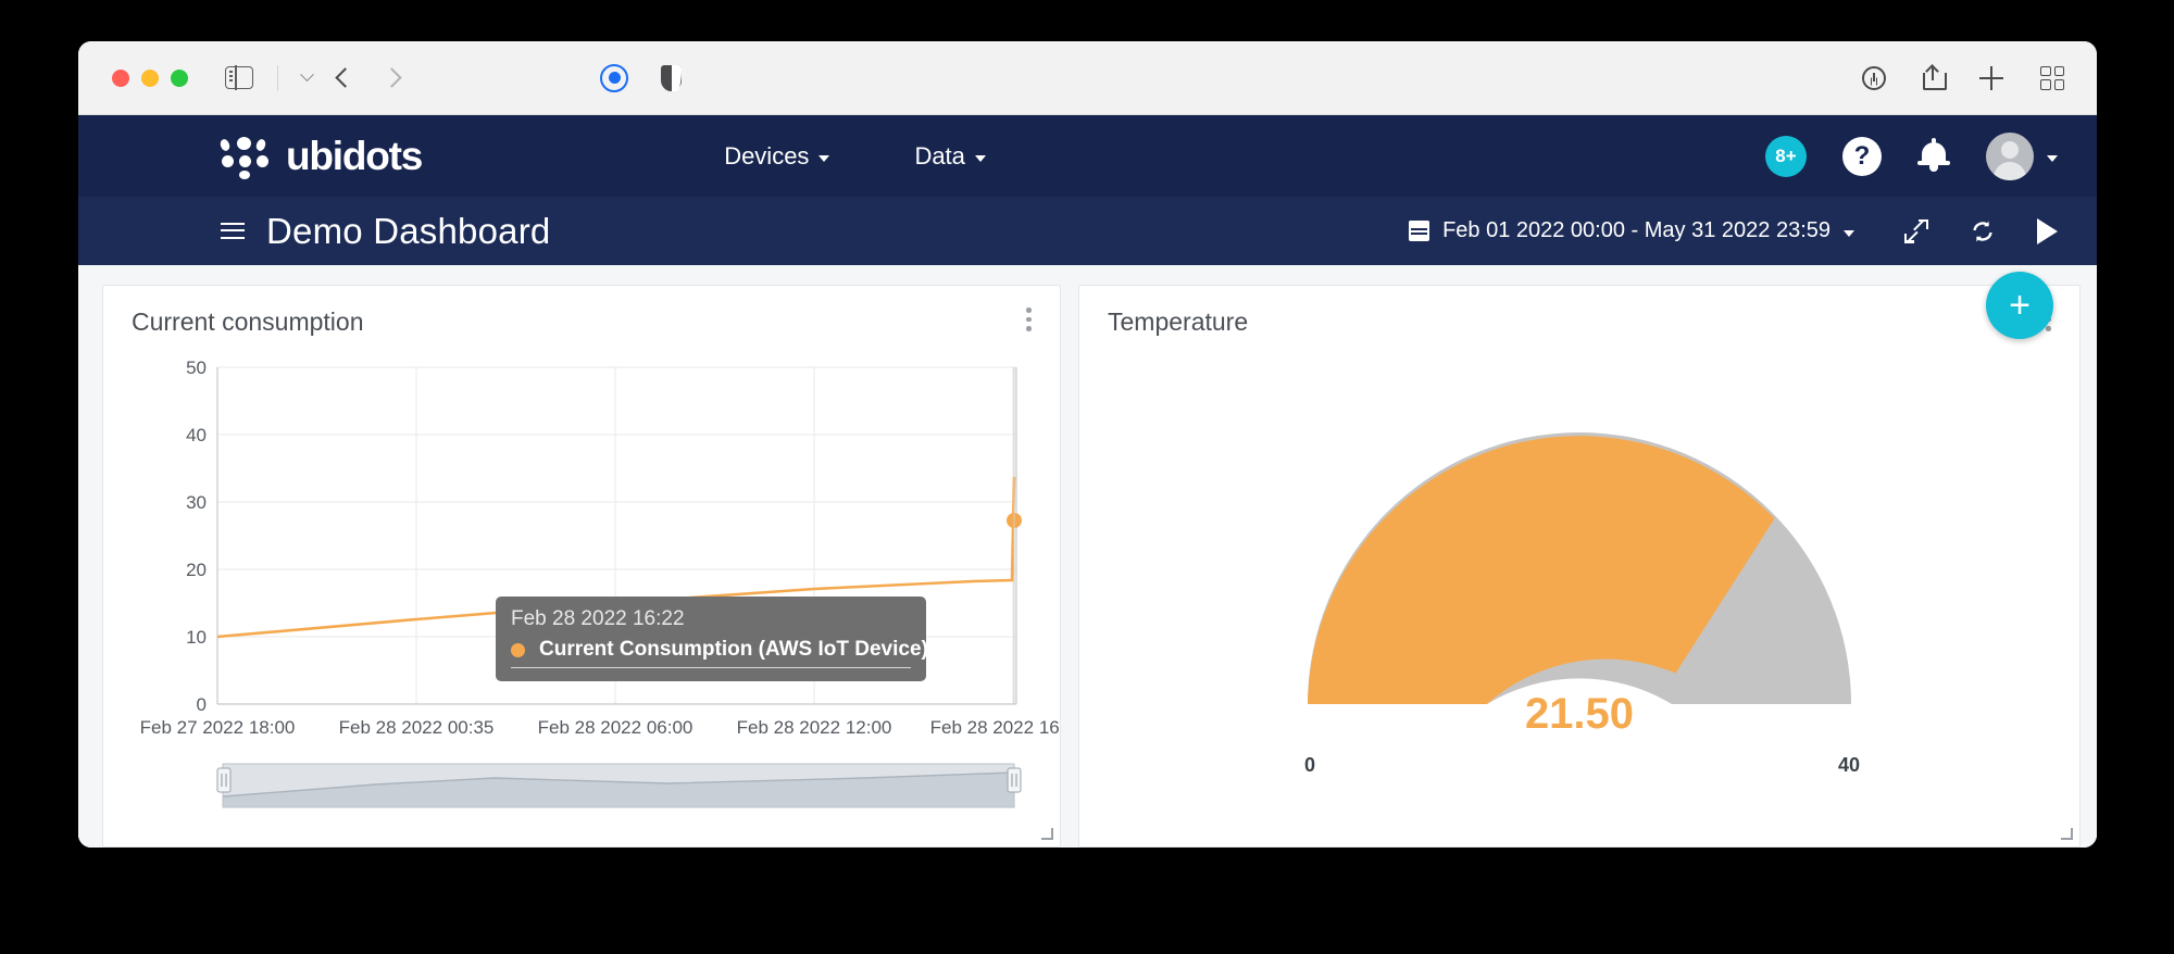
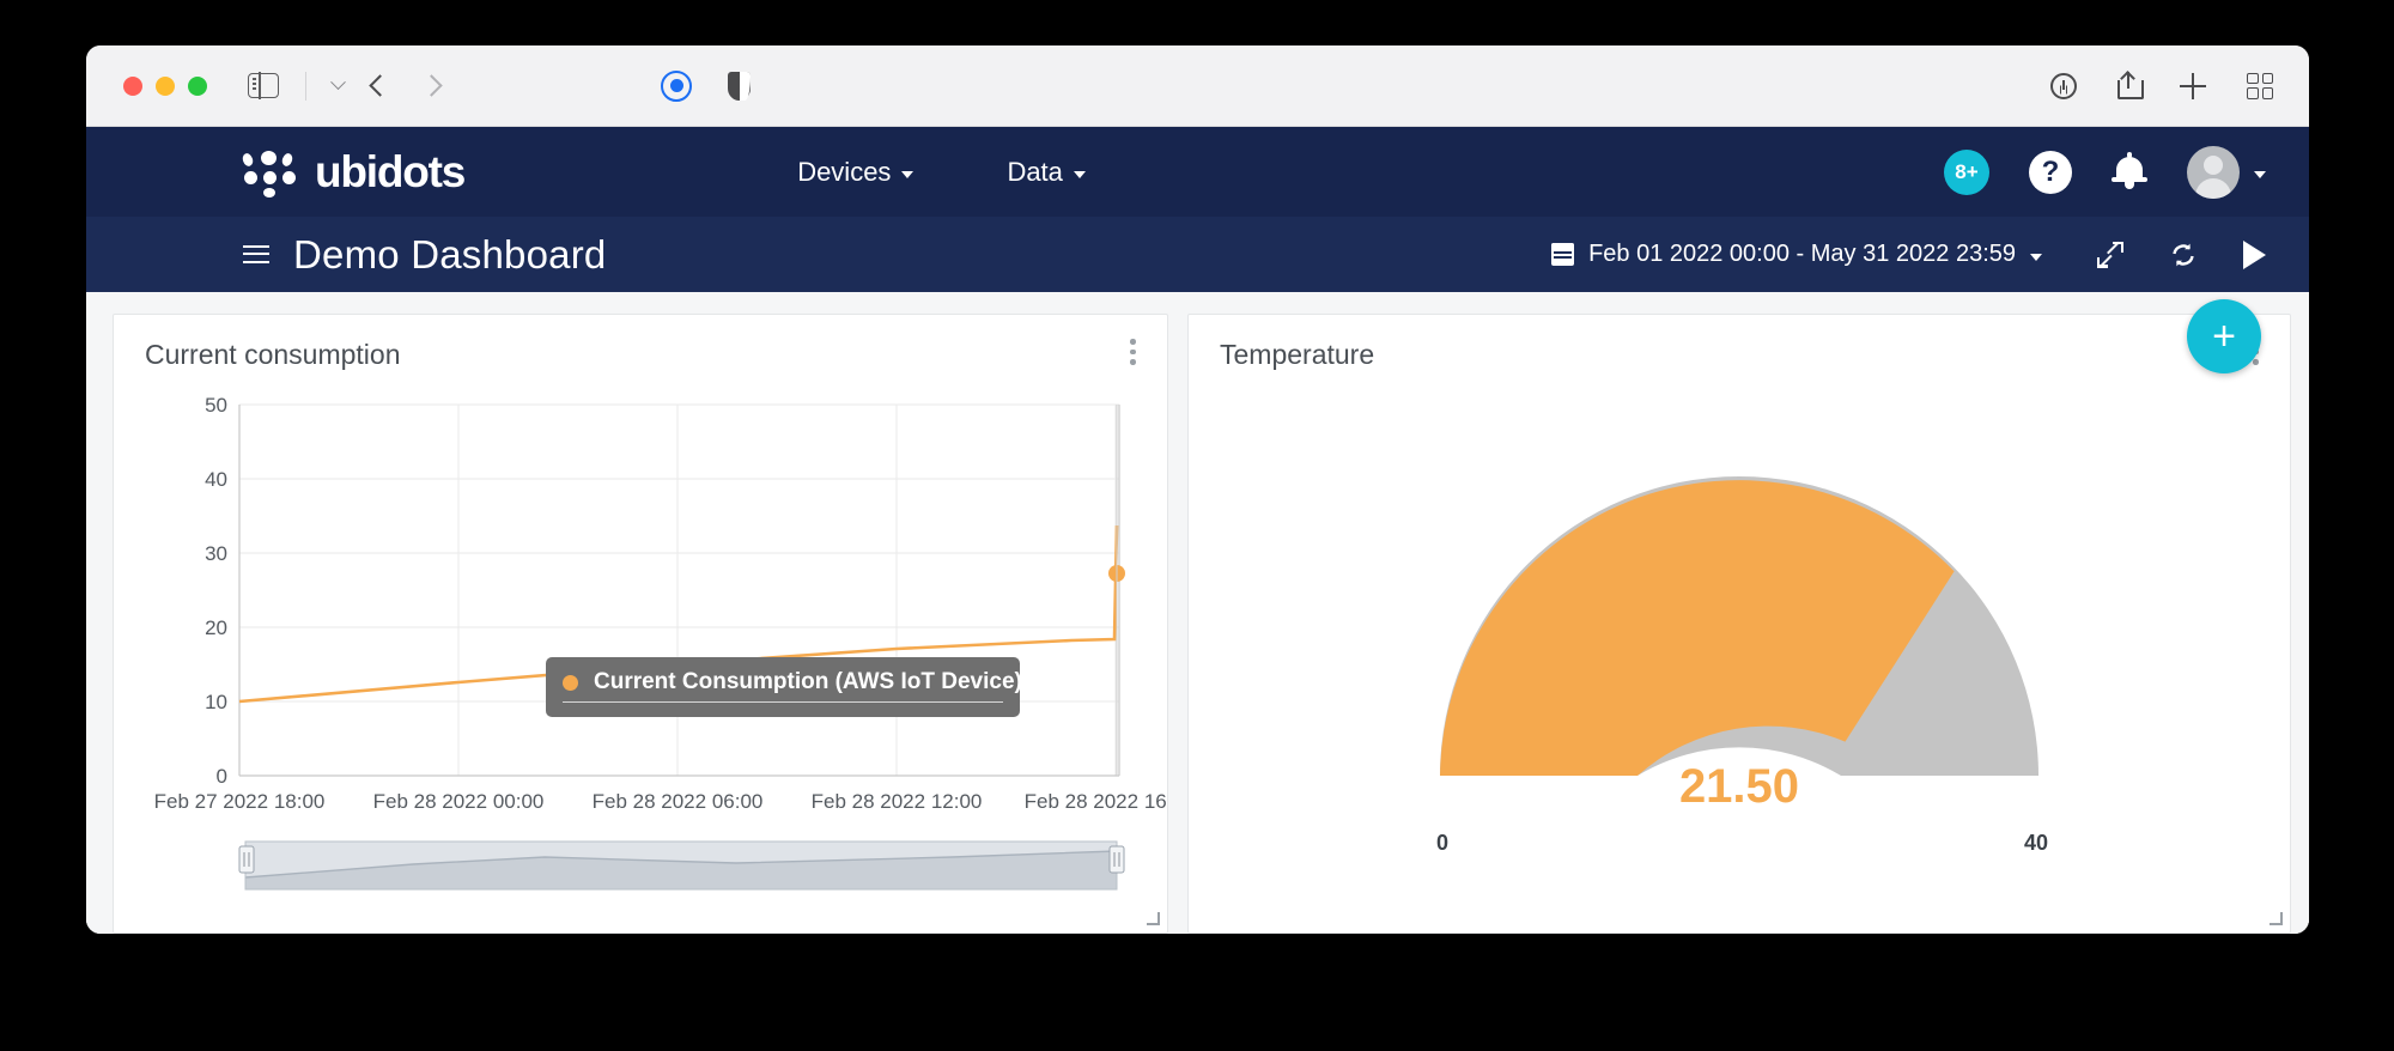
  ubidots
  Devices
  Data
  8+
  ?
  Demo Dashboard
  Feb 01 2022 00:00 - May 31 2022 23:59
  +
  Current consumption
  50
  40
  30
  20
  10
  0
  Feb 27 2022 18:00
- Feb 28 2022 00:35
+ Feb 28 2022 00:00
  Feb 28 2022 06:00
  Feb 28 2022 12:00
  Feb 28 2022 16
- Feb 28 2022 16:22
  Current Consumption (AWS IoT Device)
  Temperature
  21.50
  0
  40
